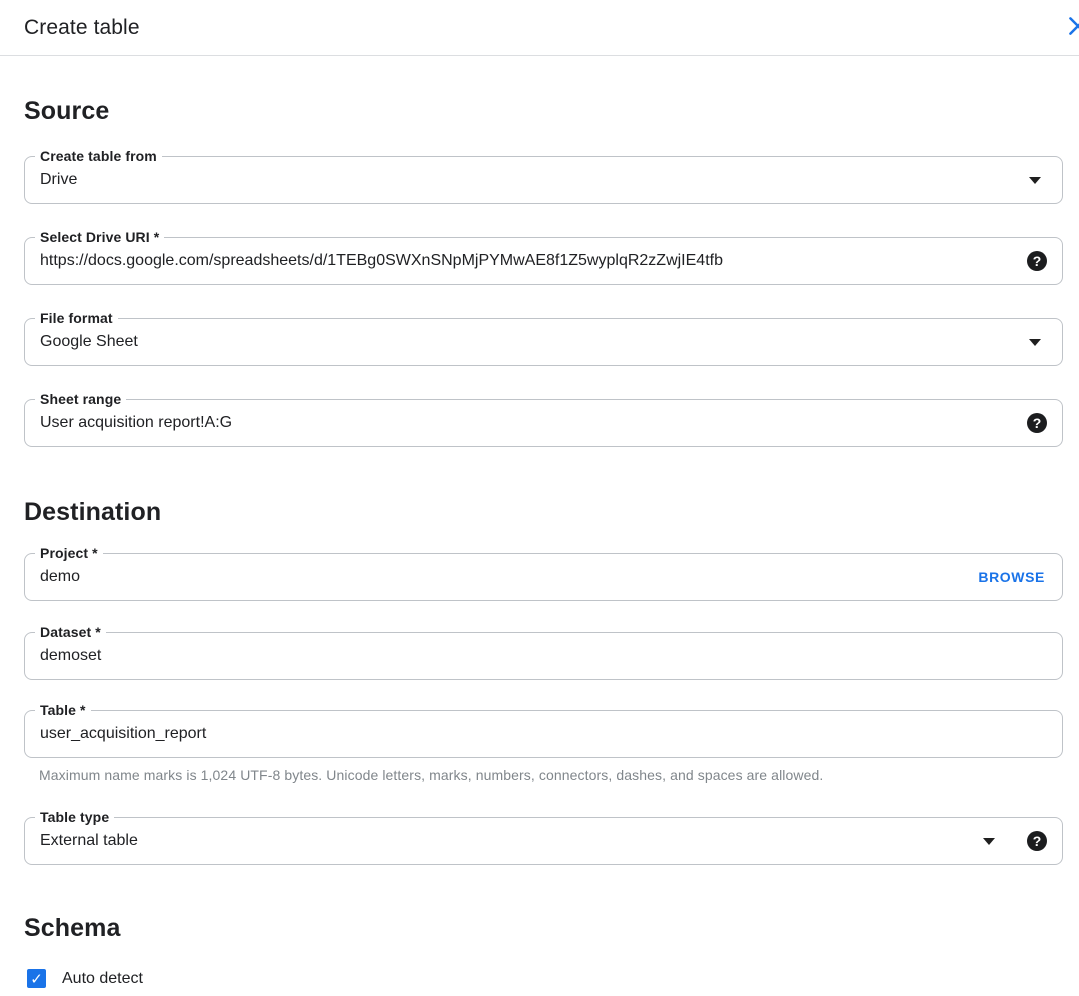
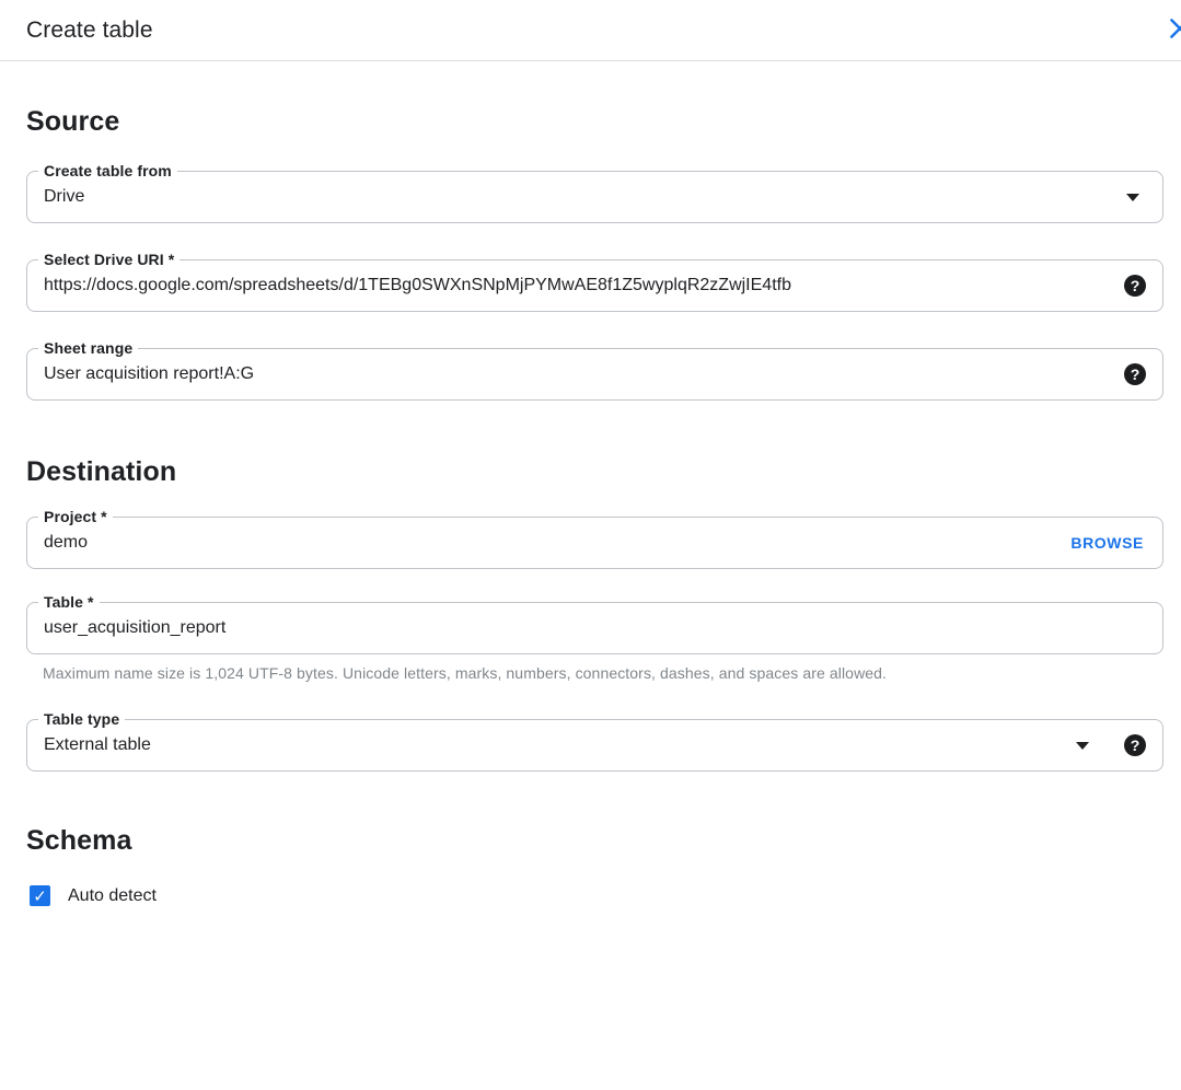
  Create table
  Source
  Create table from
  Drive
  Select Drive URI *
  https://docs.google.com/spreadsheets/d/1TEBg0SWXnSNpMjPYMwAE8f1Z5wyplqR2zZwjIE4tfb
  ?
- File format
- Google Sheet
  Sheet range
  User acquisition report!A:G
  ?
  Destination
  Project *
  demo
  BROWSE
- Dataset *
- demoset
  Table *
  user_acquisition_report
- Maximum name marks is 1,024 UTF-8 bytes. Unicode letters, marks, numbers, connectors, dashes, and spaces are allowed.
+ Maximum name size is 1,024 UTF-8 bytes. Unicode letters, marks, numbers, connectors, dashes, and spaces are allowed.
  Table type
  External table
  ?
  Schema
  ✓
  Auto detect
